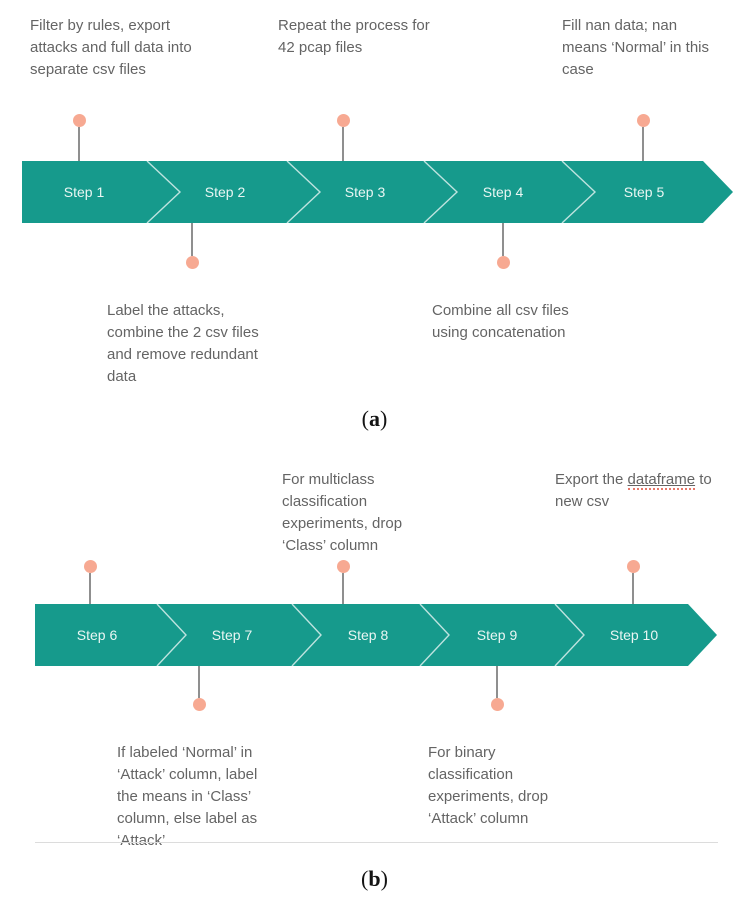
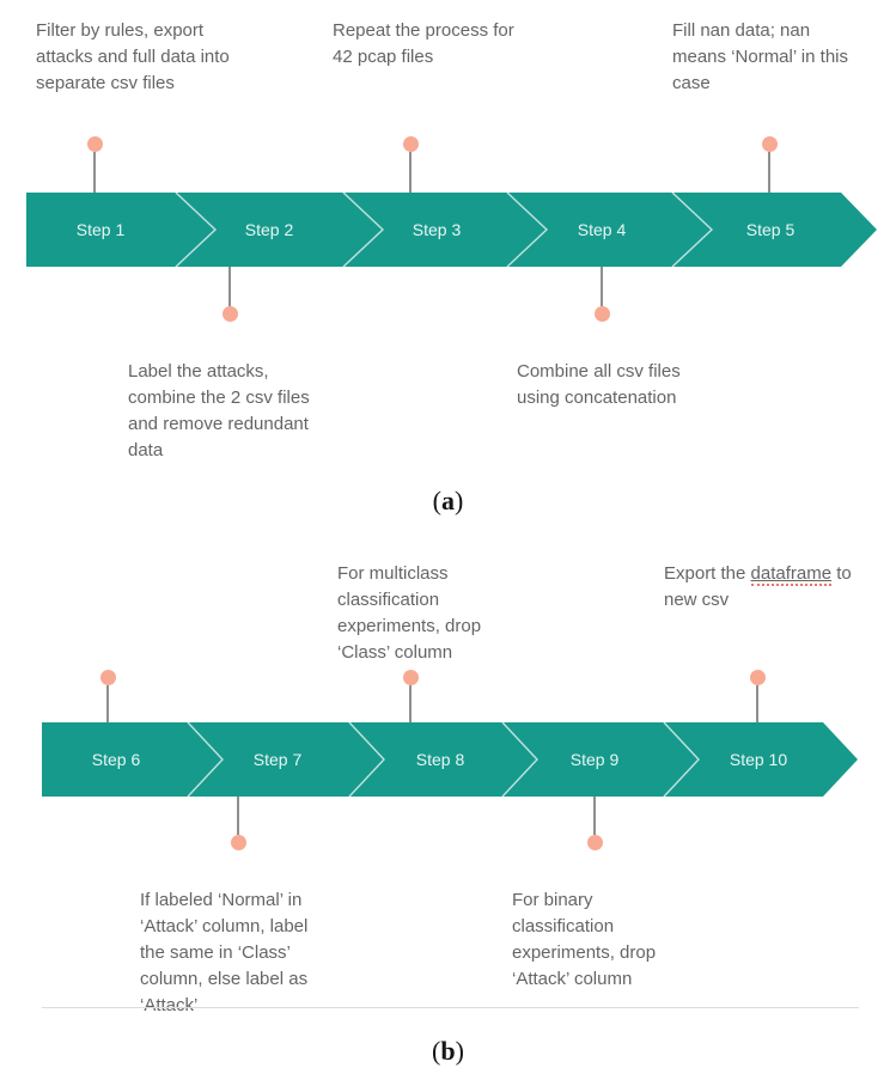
  Filter by rules, export attacks and full data into separate csv files
  Repeat the process for 42 pcap files
  Fill nan data; nan means ‘Normal’ in this case
  Step 1
  Step 2
  Step 3
  Step 4
  Step 5
  Label the attacks, combine the 2 csv files and remove redundant data
  Combine all csv files using concatenation
  (a)
  For multiclass classification experiments, drop ‘Class’ column
  Export the dataframe to new csv
  Step 6
  Step 7
  Step 8
  Step 9
  Step 10
- If labeled ‘Normal’ in ‘Attack’ column, label the means in ‘Class’ column, else label as ‘Attack’
+ If labeled ‘Normal’ in ‘Attack’ column, label the same in ‘Class’ column, else label as ‘Attack’
  For binary classification experiments, drop ‘Attack’ column
  (b)
